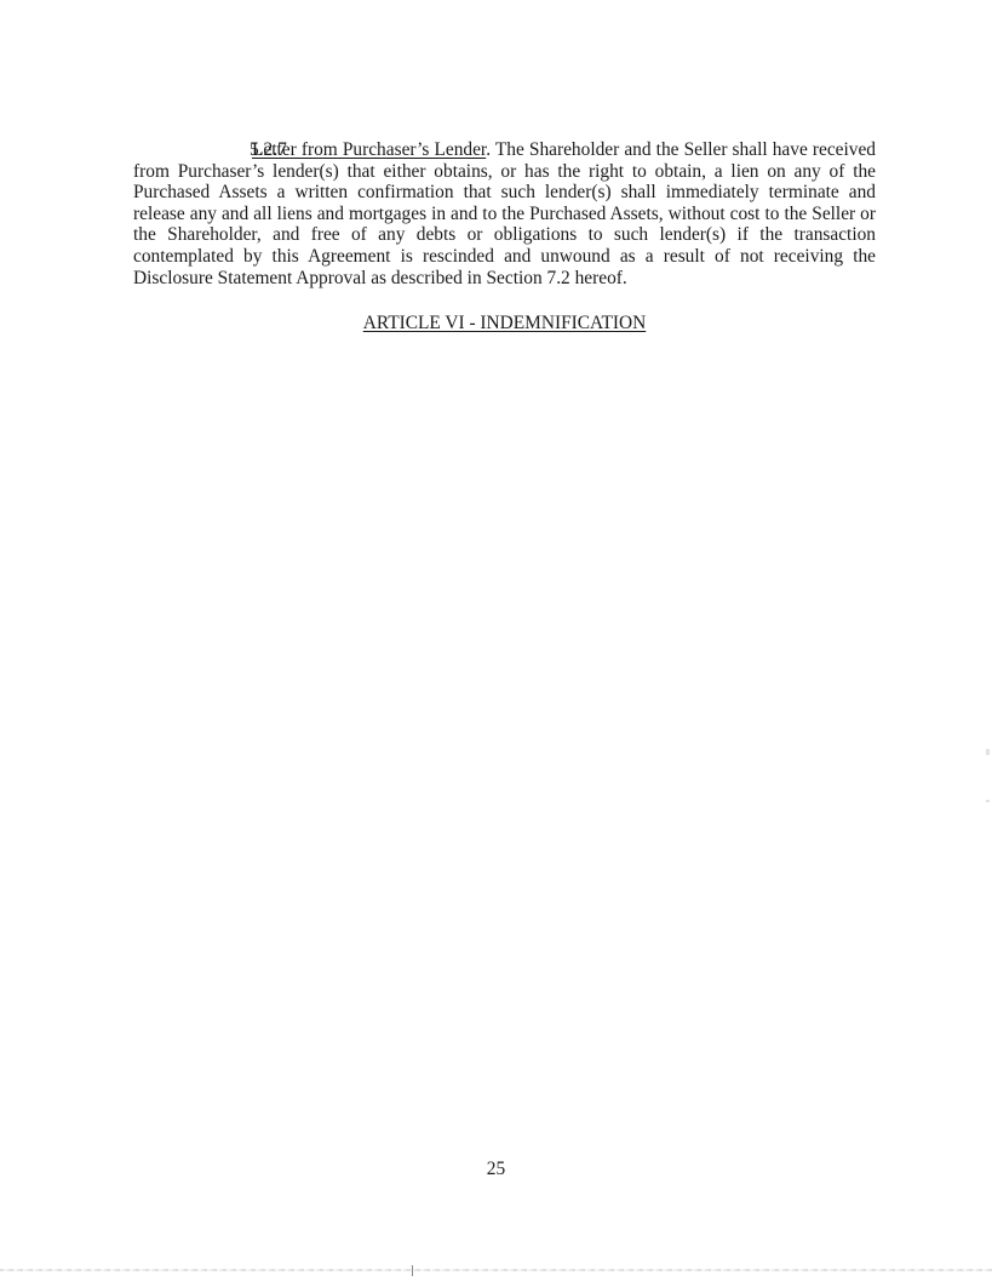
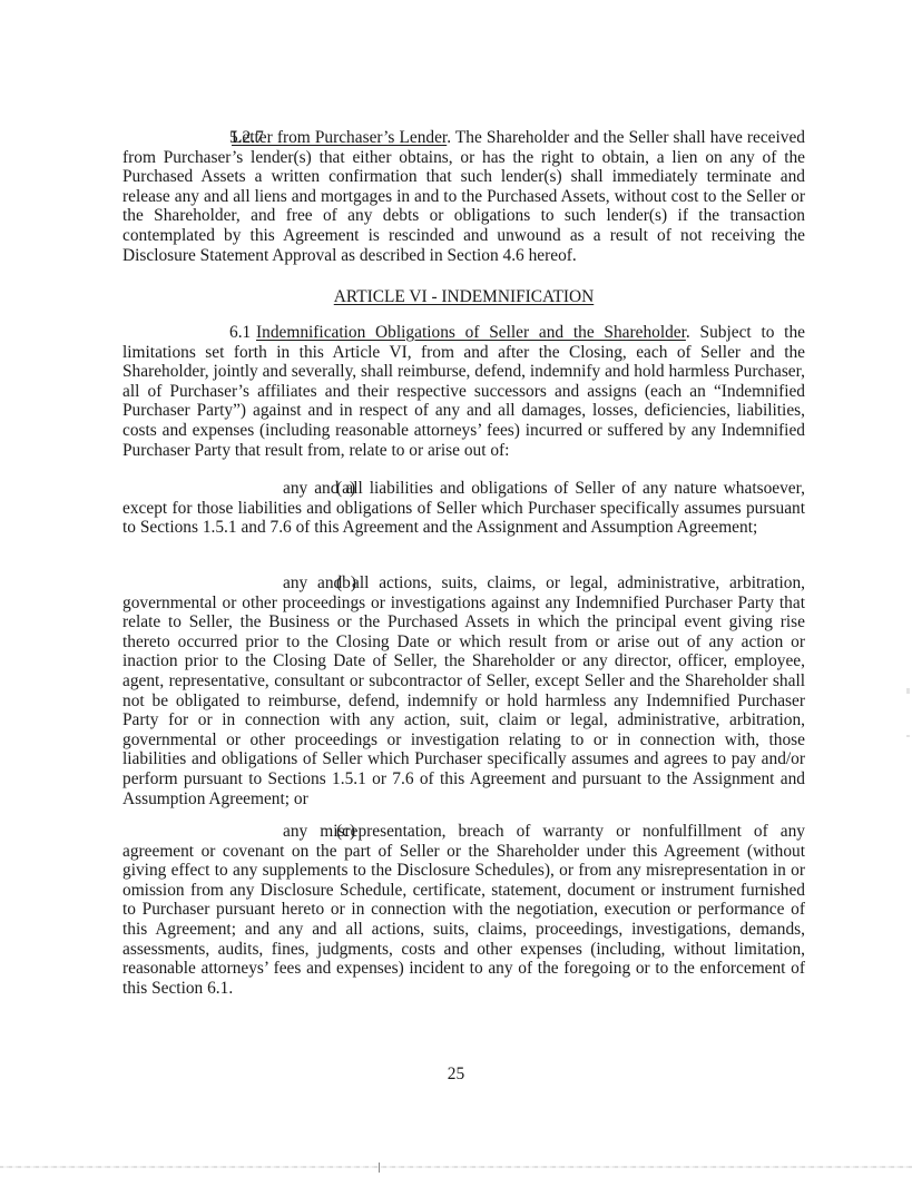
- 5.2.7Letter from Purchaser’s Lender. The Shareholder and the Seller shall have received from Purchaser’s lender(s) that either obtains, or has the right to obtain, a lien on any of the Purchased Assets a written confirmation that such lender(s) shall immediately terminate and release any and all liens and mortgages in and to the Purchased Assets, without cost to the Seller or the Shareholder, and free of any debts or obligations to such lender(s) if the transaction contemplated by this Agreement is rescinded and unwound as a result of not receiving the Disclosure Statement Approval as described in Section 7.2 hereof.
+ 5.2.7Letter from Purchaser’s Lender. The Shareholder and the Seller shall have received from Purchaser’s lender(s) that either obtains, or has the right to obtain, a lien on any of the Purchased Assets a written confirmation that such lender(s) shall immediately terminate and release any and all liens and mortgages in and to the Purchased Assets, without cost to the Seller or the Shareholder, and free of any debts or obligations to such lender(s) if the transaction contemplated by this Agreement is rescinded and unwound as a result of not receiving the Disclosure Statement Approval as described in Section 4.6 hereof.
  ARTICLE VI - INDEMNIFICATION
+ 6.1 Indemnification Obligations of Seller and the Shareholder. Subject to the limitations set forth in this Article VI, from and after the Closing, each of Seller and the Shareholder, jointly and severally, shall reimburse, defend, indemnify and hold harmless Purchaser, all of Purchaser’s affiliates and their respective successors and assigns (each an “Indemnified Purchaser Party”) against and in respect of any and all damages, losses, deficiencies, liabilities, costs and expenses (including reasonable attorneys’ fees) incurred or suffered by any Indemnified Purchaser Party that result from, relate to or arise out of:
+ (a)any and all liabilities and obligations of Seller of any nature whatsoever, except for those liabilities and obligations of Seller which Purchaser specifically assumes pursuant to Sections 1.5.1 and 7.6 of this Agreement and the Assignment and Assumption Agreement;
+ (b)any and all actions, suits, claims, or legal, administrative, arbitration, governmental or other proceedings or investigations against any Indemnified Purchaser Party that relate to Seller, the Business or the Purchased Assets in which the principal event giving rise thereto occurred prior to the Closing Date or which result from or arise out of any action or inaction prior to the Closing Date of Seller, the Shareholder or any director, officer, employee, agent, representative, consultant or subcontractor of Seller, except Seller and the Shareholder shall not be obligated to reimburse, defend, indemnify or hold harmless any Indemnified Purchaser Party for or in connection with any action, suit, claim or legal, administrative, arbitration, governmental or other proceedings or investigation relating to or in connection with, those liabilities and obligations of Seller which Purchaser specifically assumes and agrees to pay and/or perform pursuant to Sections 1.5.1 or 7.6 of this Agreement and pursuant to the Assignment and Assumption Agreement; or
+ (c)any misrepresentation, breach of warranty or nonfulfillment of any agreement or covenant on the part of Seller or the Shareholder under this Agreement (without giving effect to any supplements to the Disclosure Schedules), or from any misrepresentation in or omission from any Disclosure Schedule, certificate, statement, document or instrument furnished to Purchaser pursuant hereto or in connection with the negotiation, execution or performance of this Agreement; and any and all actions, suits, claims, proceedings, investigations, demands, assessments, audits, fines, judgments, costs and other expenses (including, without limitation, reasonable attorneys’ fees and expenses) incident to any of the foregoing or to the enforcement of this Section 6.1.
  25
